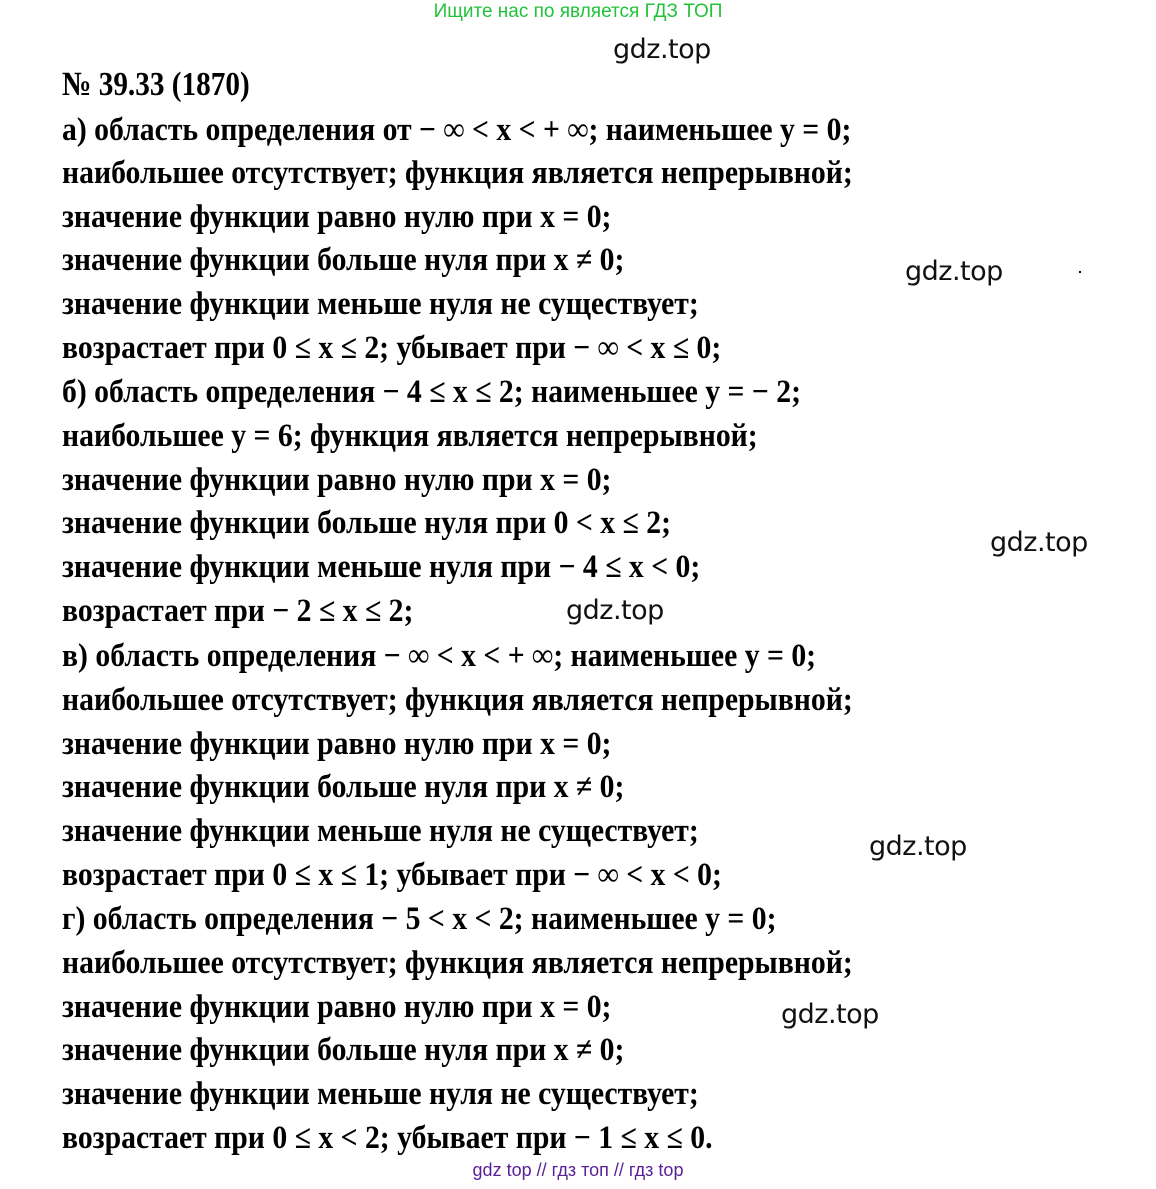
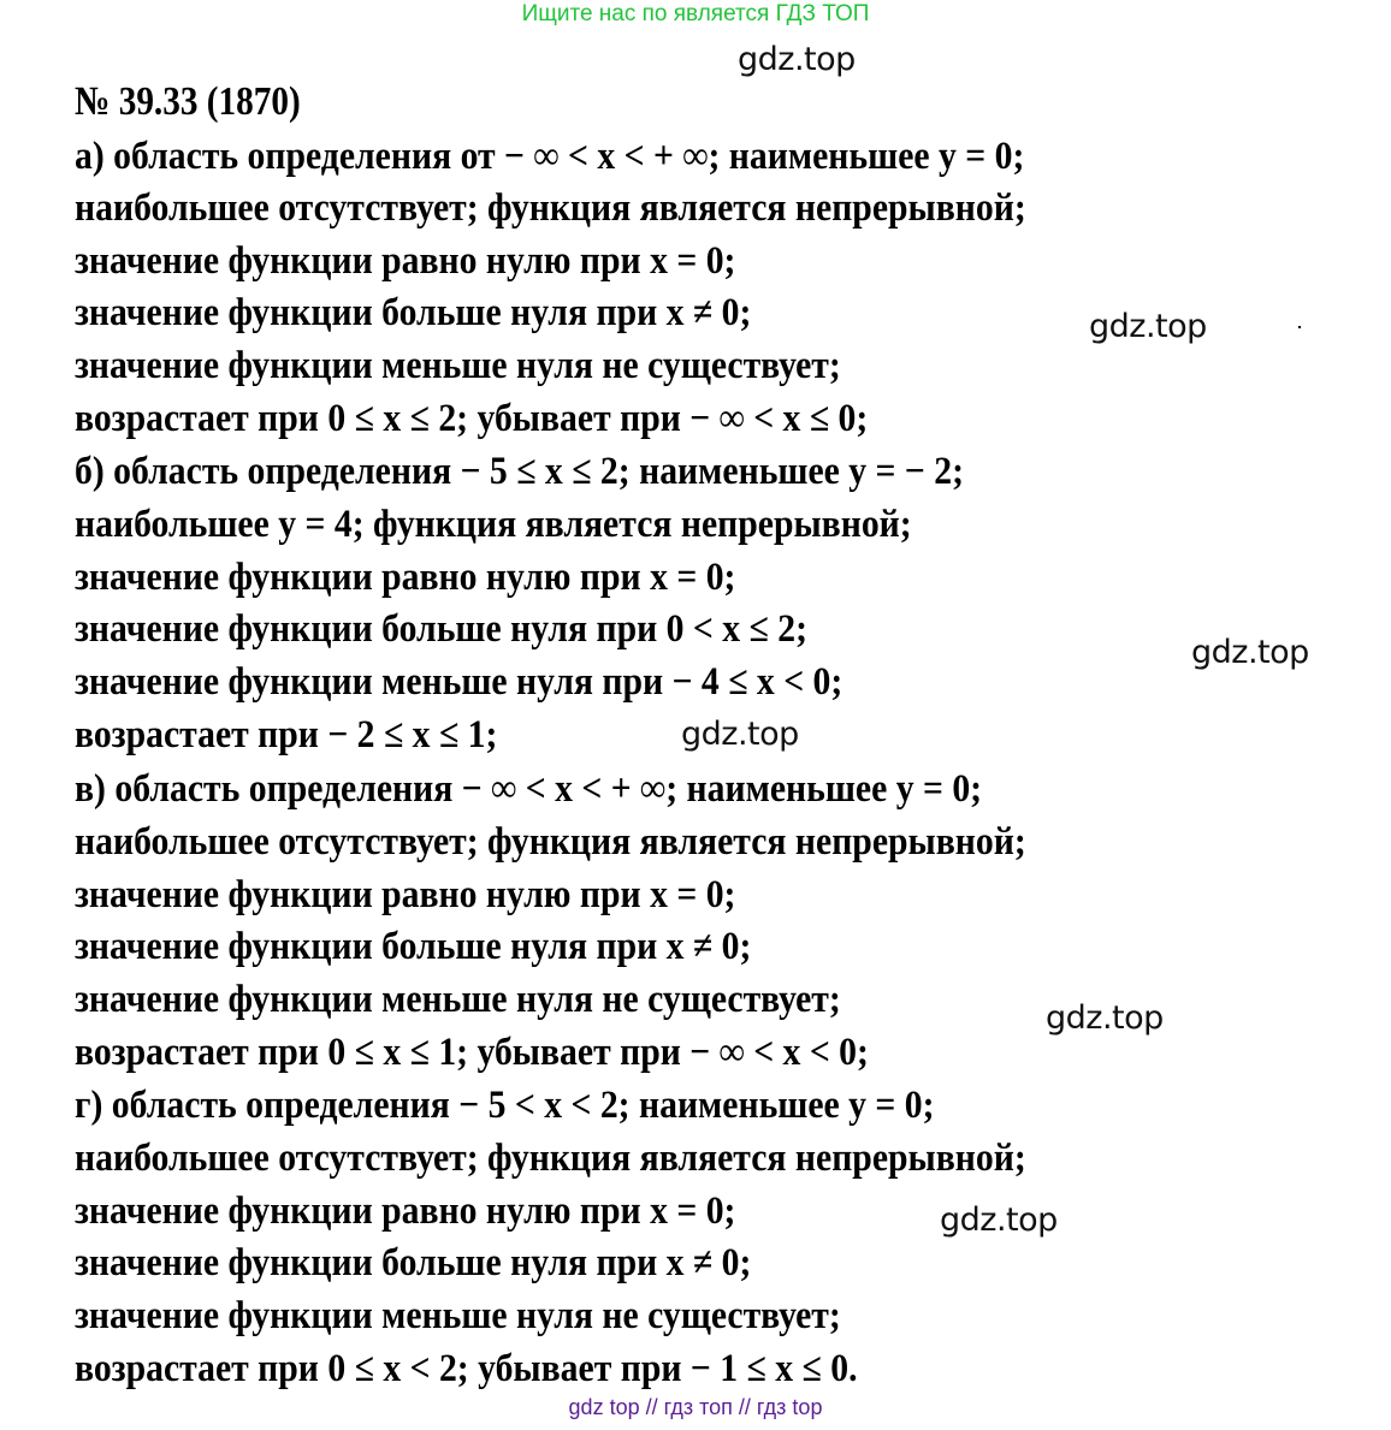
  Ищите нас по является ГДЗ ТОП
  gdz.top
  № 39.33 (1870)
  а) область определения от − ∞ < x < + ∞; наименьшее y = 0;
  наибольшее отсутствует; функция является непрерывной;
  значение функции равно нулю при x = 0;
  значение функции больше нуля при x ≠ 0;
  gdz.top
  значение функции меньше нуля не существует;
  возрастает при 0 ≤ x ≤ 2; убывает при − ∞ < x ≤ 0;
- б) область определения − 4 ≤ x ≤ 2; наименьшее y = − 2;
+ б) область определения − 5 ≤ x ≤ 2; наименьшее y = − 2;
- наибольшее y = 6; функция является непрерывной;
+ наибольшее y = 4; функция является непрерывной;
  значение функции равно нулю при x = 0;
  значение функции больше нуля при 0 < x ≤ 2;
  gdz.top
  значение функции меньше нуля при − 4 ≤ x < 0;
- возрастает при − 2 ≤ x ≤ 2;
+ возрастает при − 2 ≤ x ≤ 1;
  gdz.top
  в) область определения − ∞ < x < + ∞; наименьшее y = 0;
  наибольшее отсутствует; функция является непрерывной;
  значение функции равно нулю при x = 0;
  значение функции больше нуля при x ≠ 0;
  значение функции меньше нуля не существует;
  gdz.top
  возрастает при 0 ≤ x ≤ 1; убывает при − ∞ < x < 0;
  г) область определения − 5 < x < 2; наименьшее y = 0;
  наибольшее отсутствует; функция является непрерывной;
  значение функции равно нулю при x = 0;
  gdz.top
  значение функции больше нуля при x ≠ 0;
  значение функции меньше нуля не существует;
  возрастает при 0 ≤ x < 2; убывает при − 1 ≤ x ≤ 0.
  gdz top // гдз топ // гдз top
